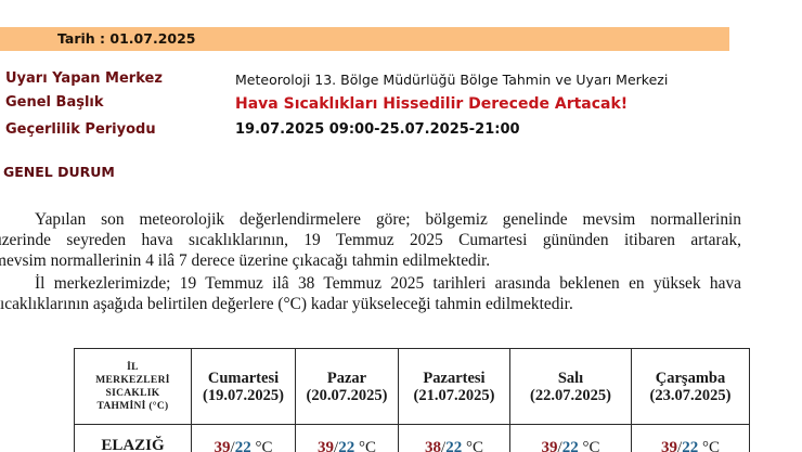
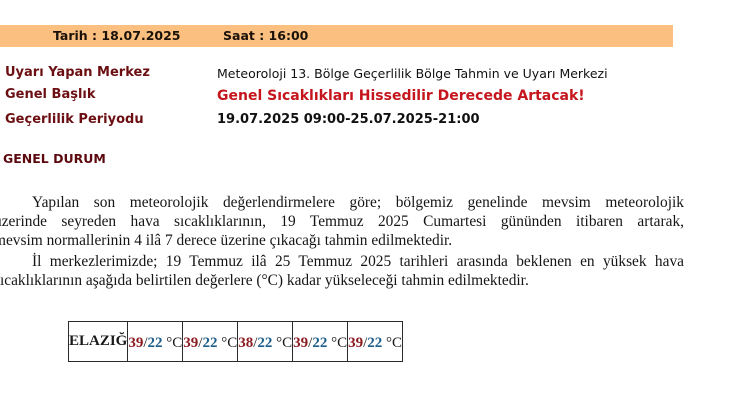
- Tarih : 01.07.2025
+ Tarih : 18.07.2025
+ Saat : 16:00
  Uyarı Yapan Merkez
- Meteoroloji 13. Bölge Müdürlüğü Bölge Tahmin ve Uyarı Merkezi
+ Meteoroloji 13. Bölge Geçerlilik Bölge Tahmin ve Uyarı Merkezi
  Genel Başlık
- Hava Sıcaklıkları Hissedilir Derecede Artacak!
+ Genel Sıcaklıkları Hissedilir Derecede Artacak!
  Geçerlilik Periyodu
  19.07.2025 09:00-25.07.2025-21:00
  GENEL DURUM
- Yapılan son meteorolojik değerlendirmelere göre; bölgemiz genelinde mevsim normallerinin
+ Yapılan son meteorolojik değerlendirmelere göre; bölgemiz genelinde mevsim meteorolojik
  zerinde seyreden hava sıcaklıklarının, 19 Temmuz 2025 Cumartesi gününden itibaren artarak,
  evsim normallerinin 4 ilâ 7 derece üzerine çıkacağı tahmin edilmektedir.
- İl merkezlerimizde; 19 Temmuz ilâ 38 Temmuz 2025 tarihleri arasında beklenen en yüksek hava
+ İl merkezlerimizde; 19 Temmuz ilâ 25 Temmuz 2025 tarihleri arasında beklenen en yüksek hava
  ıcaklıklarının aşağıda belirtilen değerlere (°C) kadar yükseleceği tahmin edilmektedir.
- İL MERKEZLERİ SICAKLIK TAHMİNİ (°C)	Cumartesi (19.07.2025)	Pazar (20.07.2025)	Pazartesi (21.07.2025)	Salı (22.07.2025)	Çarşamba (23.07.2025)
  ELAZIĞ	39/22 °C	39/22 °C	38/22 °C	39/22 °C	39/22 °C
